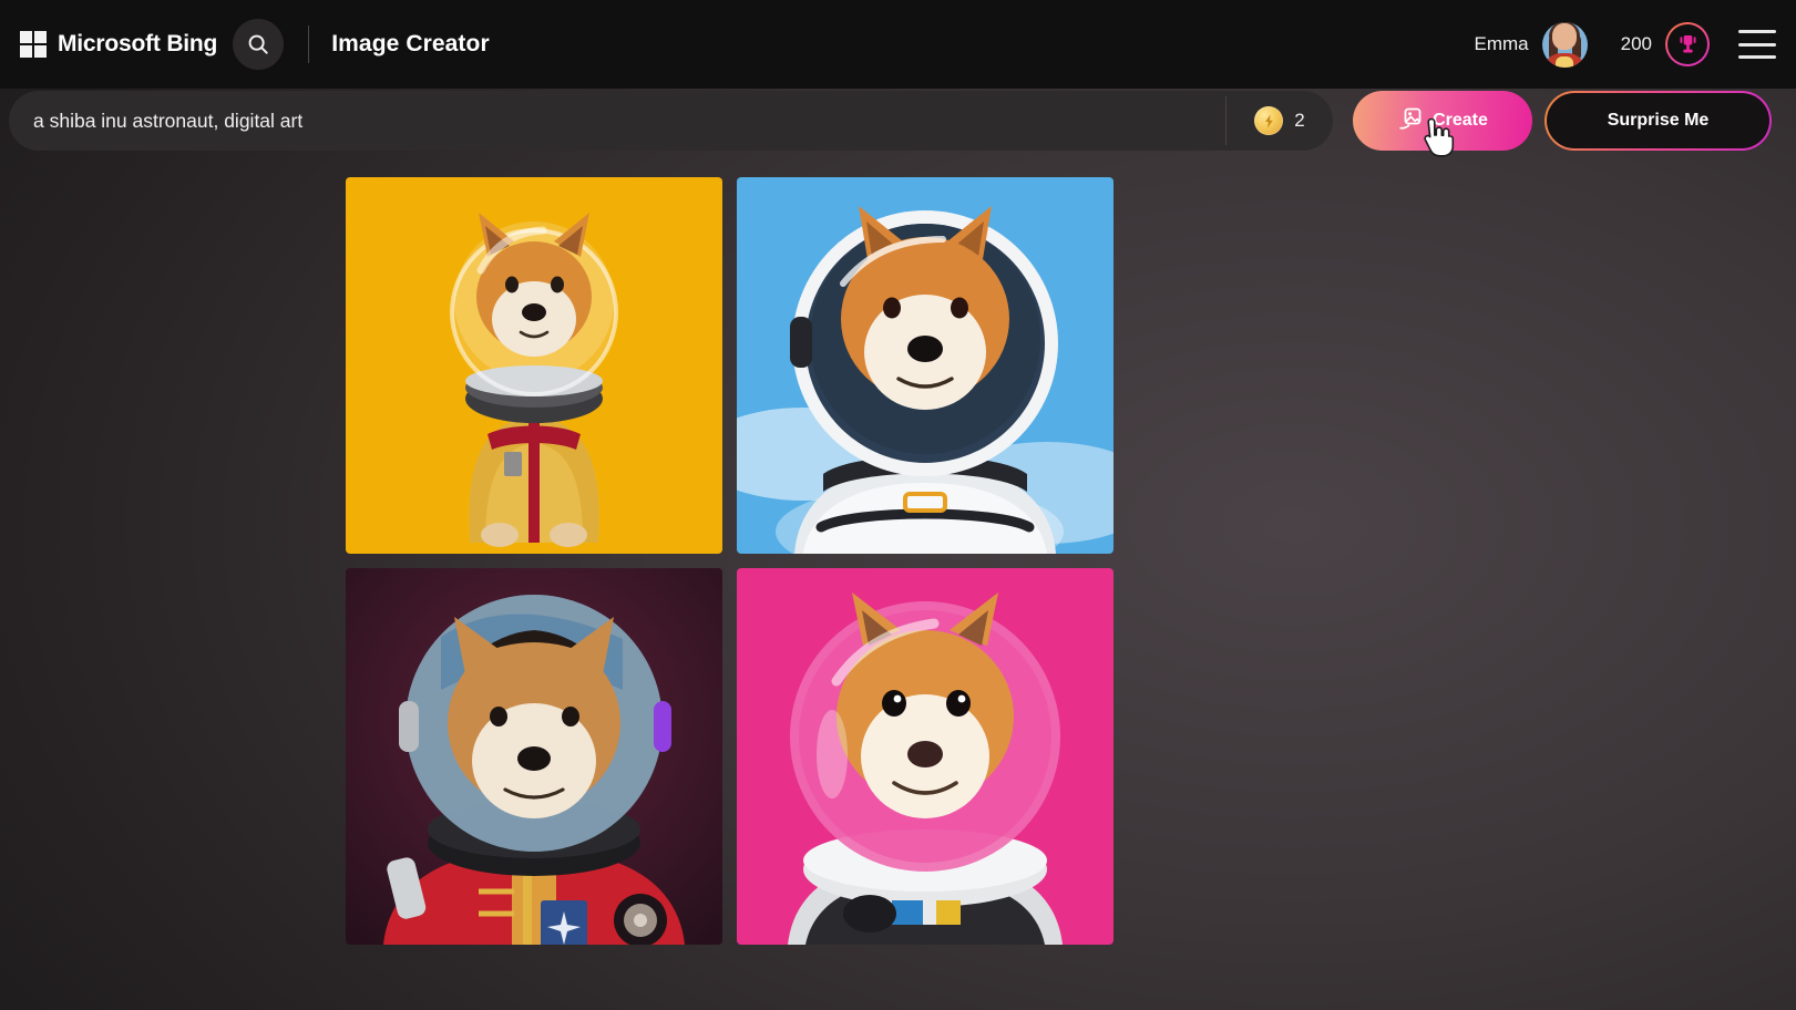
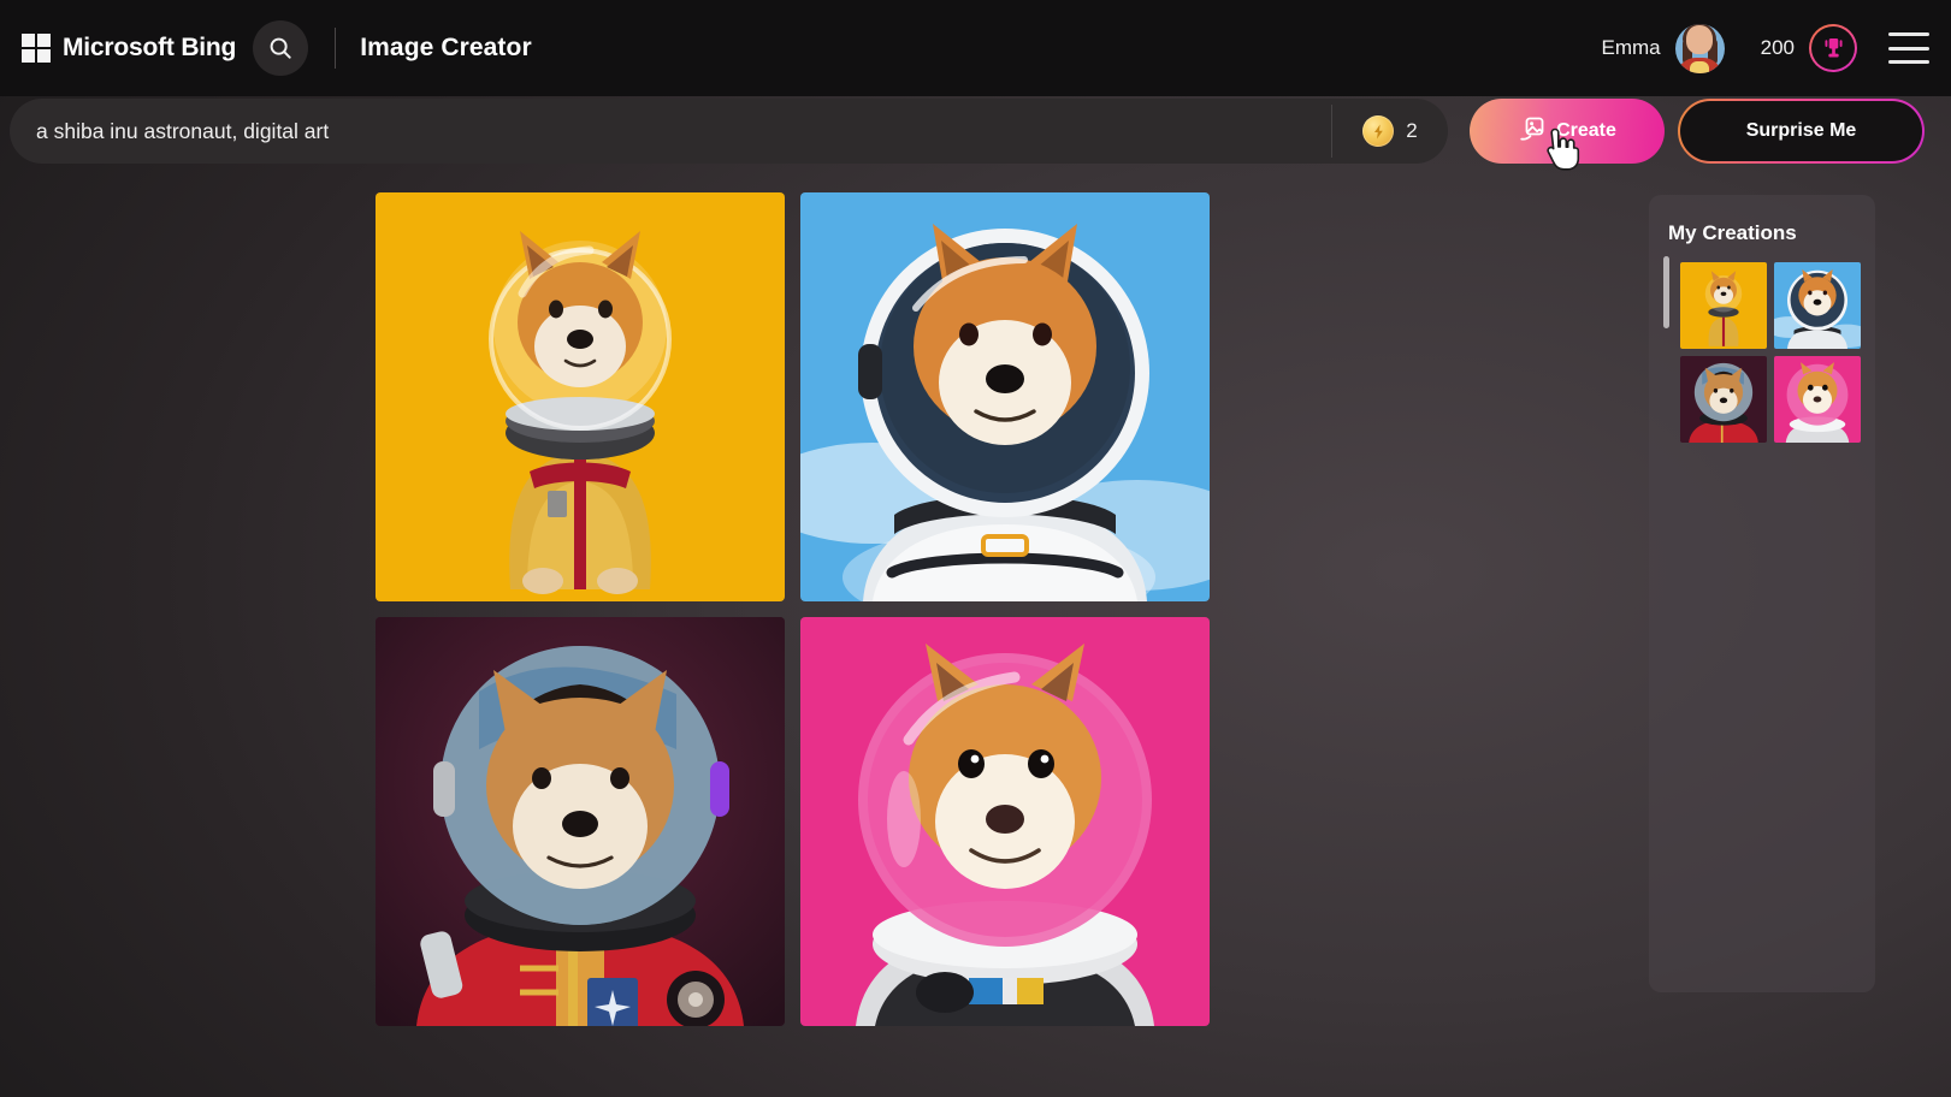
  Microsoft Bing
  Image Creator
  Emma
  200
  a shiba inu astronaut, digital art
  2
  Create
  Surprise Me
+ My Creations
